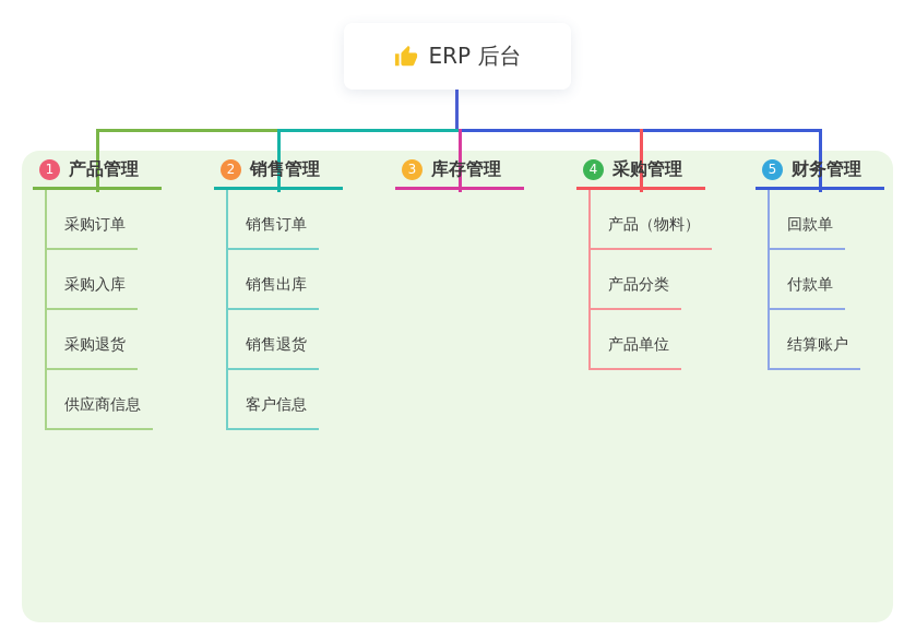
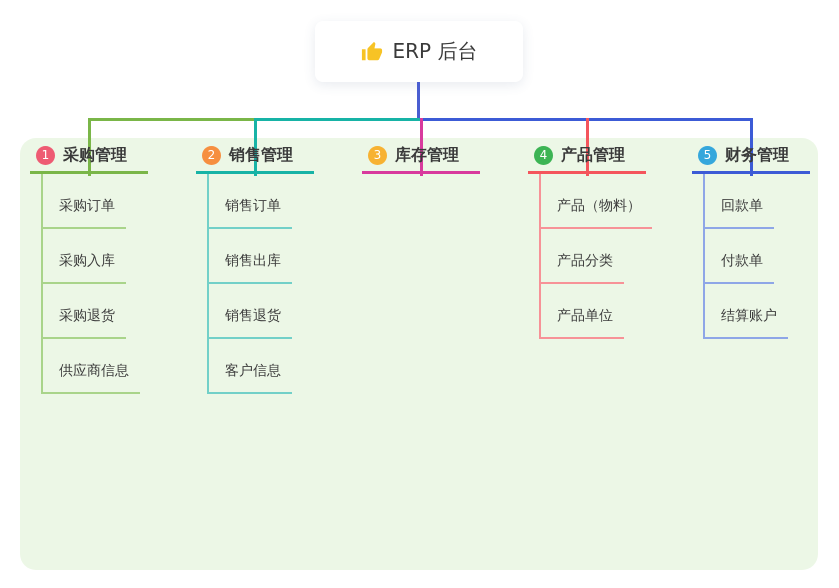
  ERP 后台
  1
- 产品管理
+ 采购管理
  采购订单
  采购入库
  采购退货
  供应商信息
  2
  销售管理
  销售订单
  销售出库
  销售退货
  客户信息
  3
  库存管理
  4
- 采购管理
+ 产品管理
  产品（物料）
  产品分类
  产品单位
  5
  财务管理
  回款单
  付款单
  结算账户
